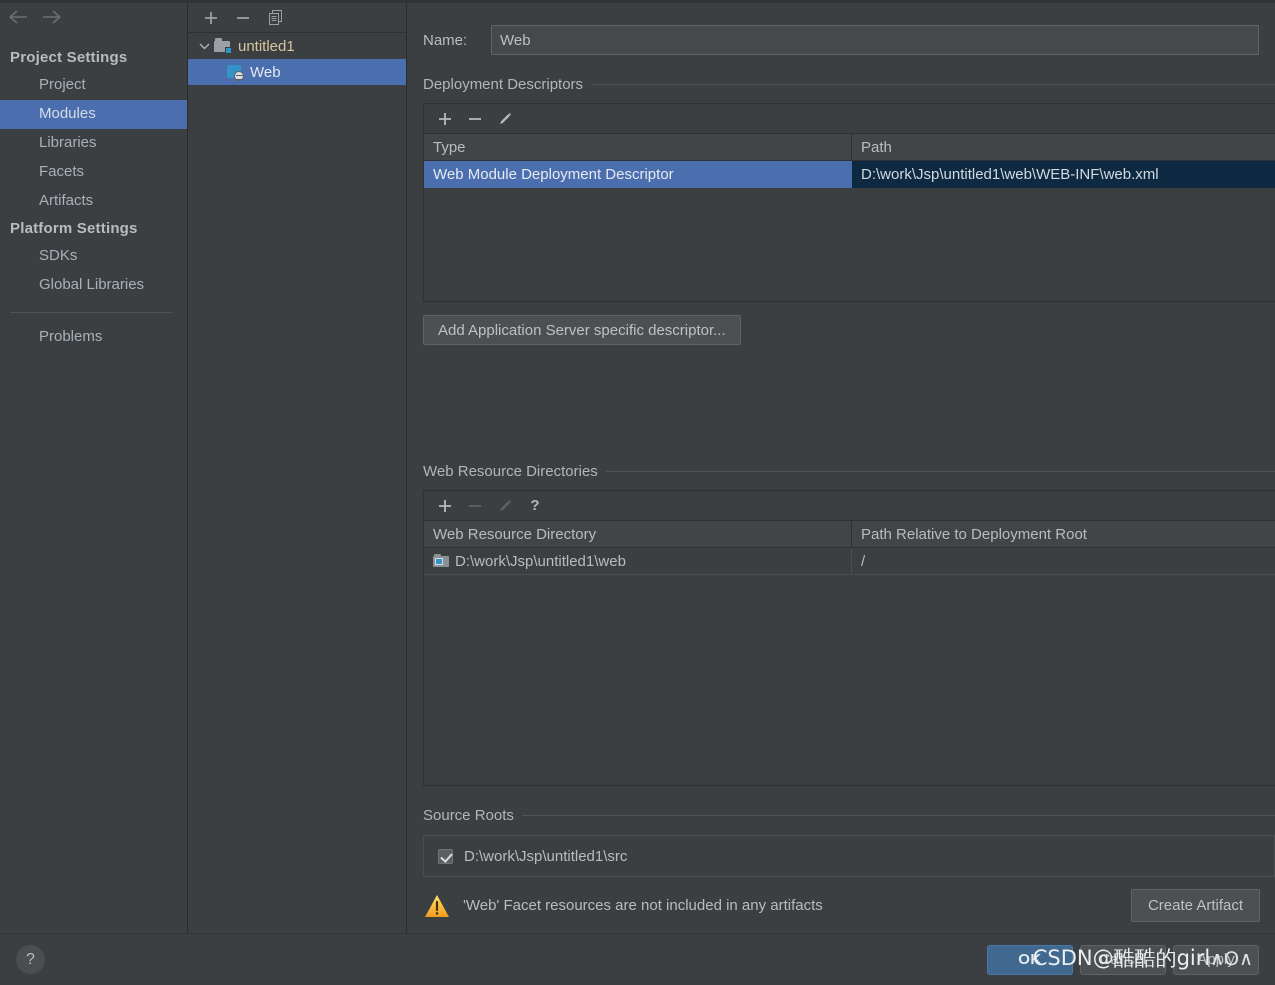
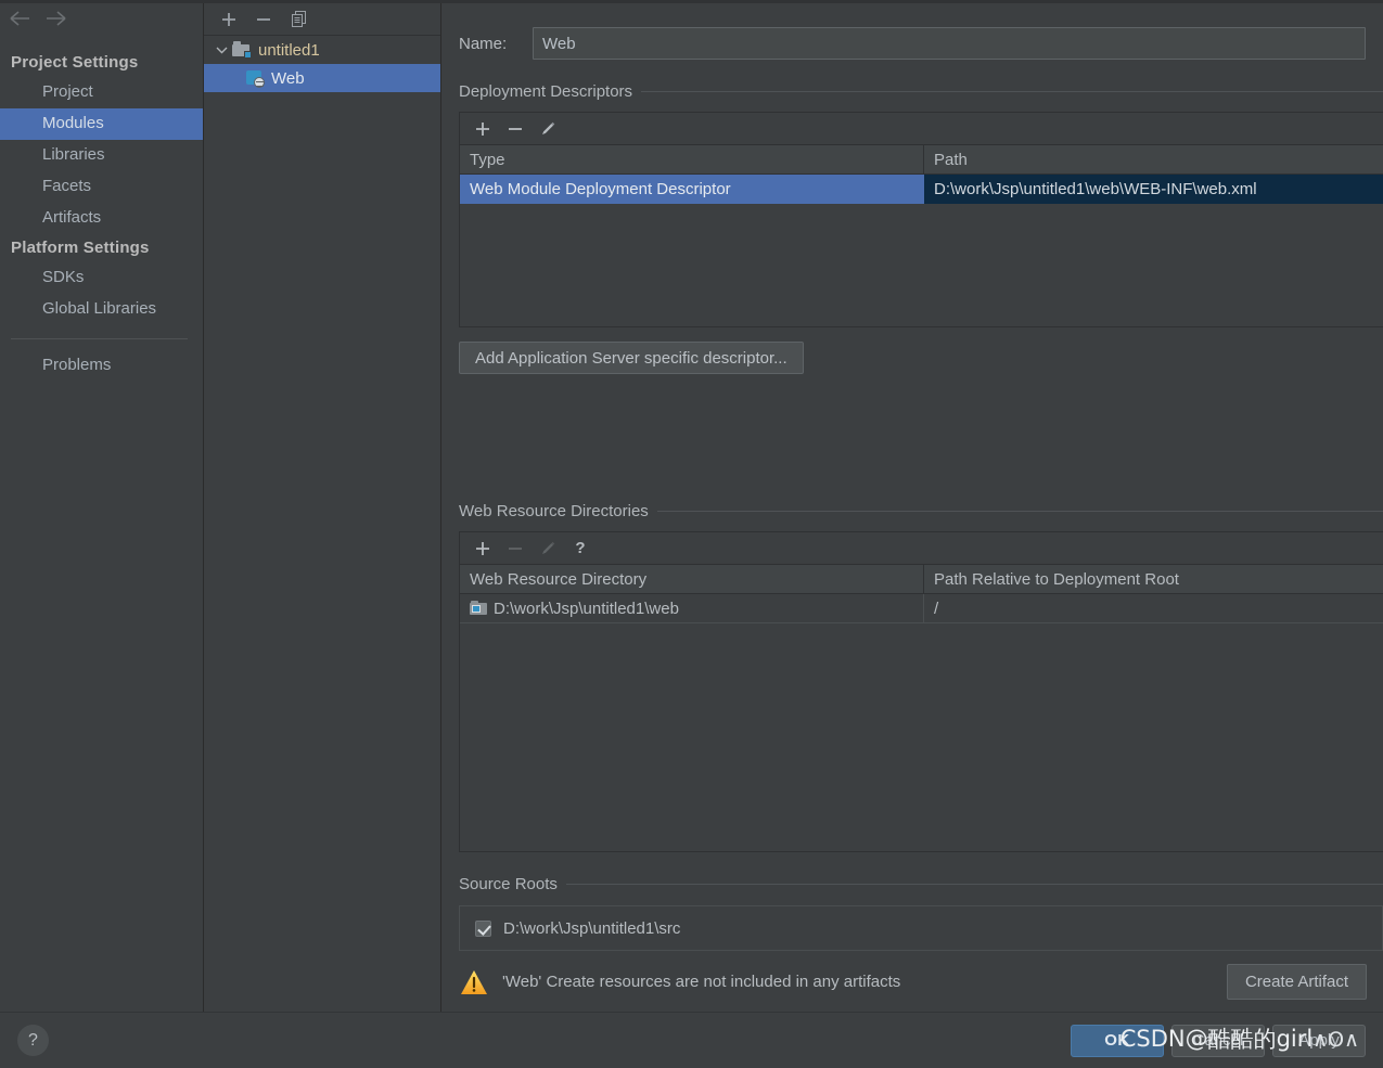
  Project Settings
  Project
  Modules
  Libraries
  Facets
  Artifacts
  Platform Settings
  SDKs
  Global Libraries
  Problems
  untitled1
  Web
  Name:
  Web
  Deployment Descriptors
  Type
  Path
  Web Module Deployment Descriptor
  D:\work\Jsp\untitled1\web\WEB-INF\web.xml
  Add Application Server specific descriptor...
  Web Resource Directories
  ?
  Web Resource Directory
  Path Relative to Deployment Root
  D:\work\Jsp\untitled1\web
  /
  Source Roots
  D:\work\Jsp\untitled1\src
- 'Web' Facet resources are not included in any artifacts
+ 'Web' Create resources are not included in any artifacts
  Create Artifact
  ?
  OK
  Cancel
  Apply
  CSDN@酷酷的girl∧O∧
